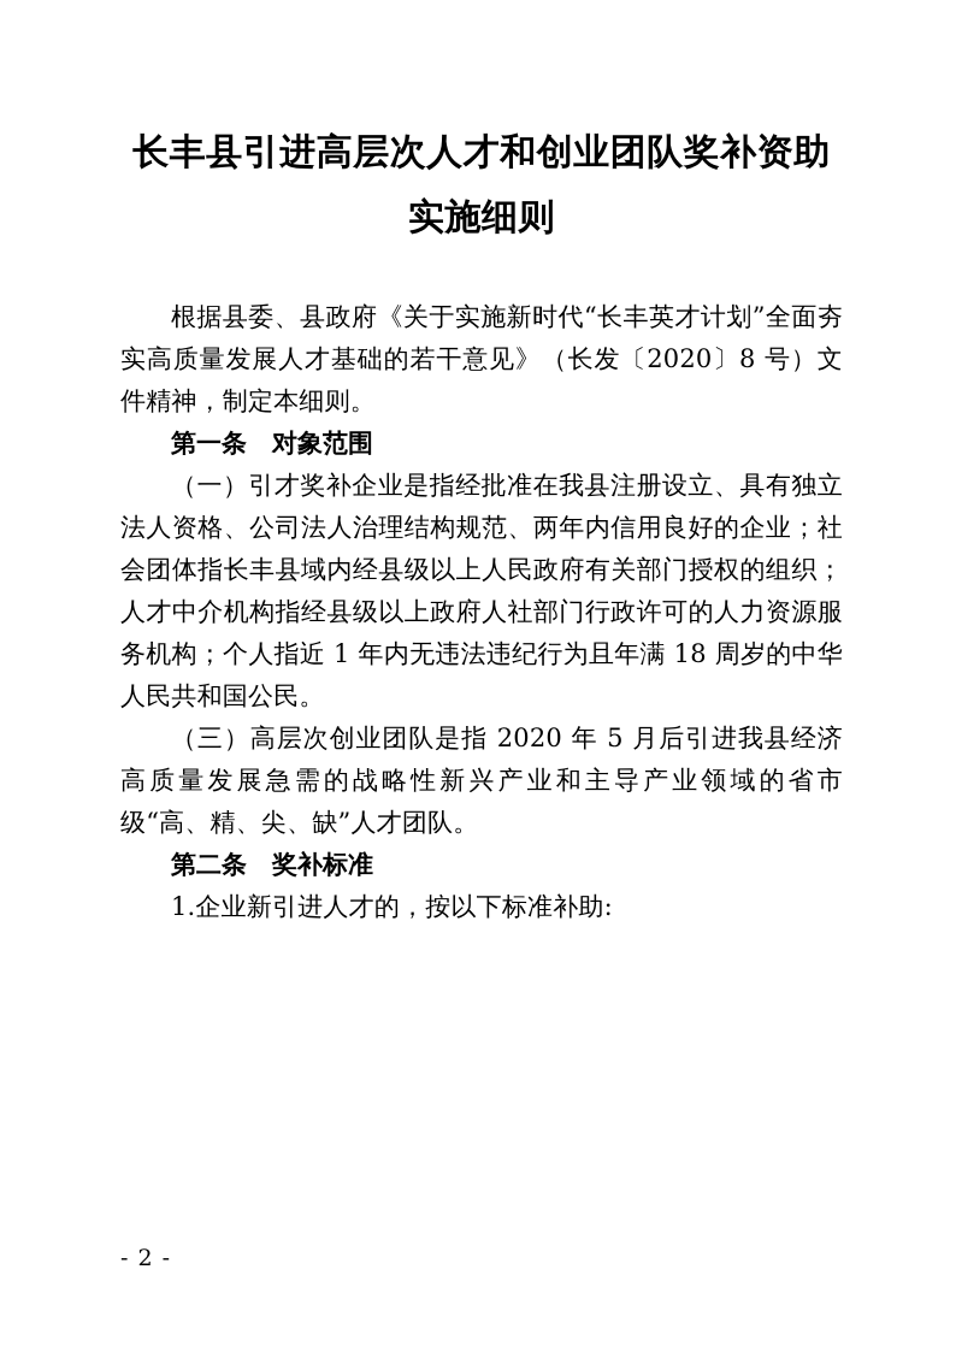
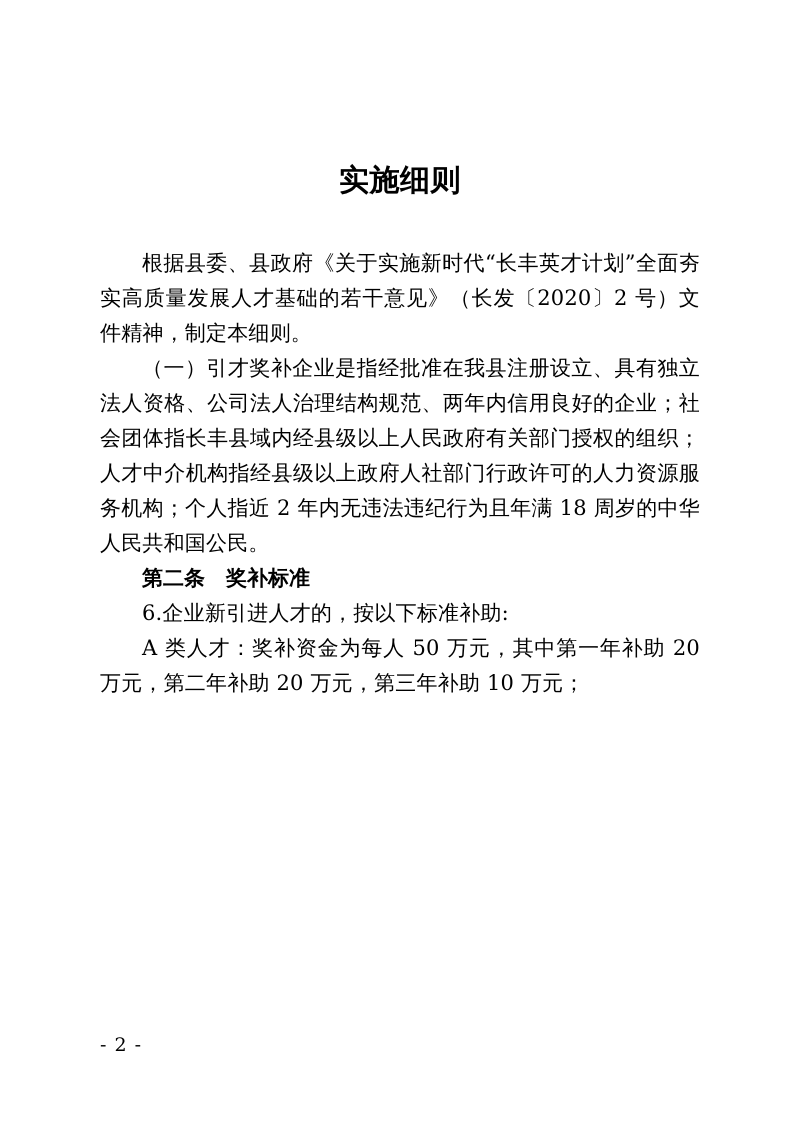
- 长丰县引进高层次人才和创业团队奖补资助
  实施细则
- 根据县委、县政府《关于实施新时代“长丰英才计划”全面夯实高质量发展人才基础的若干意见》（长发〔2020〕8 号）文件精神，制定本细则。
+ 根据县委、县政府《关于实施新时代“长丰英才计划”全面夯实高质量发展人才基础的若干意见》（长发〔2020〕2 号）文件精神，制定本细则。
- 第一条 对象范围
- （一）引才奖补企业是指经批准在我县注册设立、具有独立法人资格、公司法人治理结构规范、两年内信用良好的企业；社会团体指长丰县域内经县级以上人民政府有关部门授权的组织；人才中介机构指经县级以上政府人社部门行政许可的人力资源服务机构；个人指近 1 年内无违法违纪行为且年满 18 周岁的中华人民共和国公民。
+ （一）引才奖补企业是指经批准在我县注册设立、具有独立法人资格、公司法人治理结构规范、两年内信用良好的企业；社会团体指长丰县域内经县级以上人民政府有关部门授权的组织；人才中介机构指经县级以上政府人社部门行政许可的人力资源服务机构；个人指近 2 年内无违法违纪行为且年满 18 周岁的中华人民共和国公民。
- （三）高层次创业团队是指 2020 年 5 月后引进我县经济高质量发展急需的战略性新兴产业和主导产业领域的省市级“高、精、尖、缺”人才团队。
  第二条 奖补标准
- 1.企业新引进人才的，按以下标准补助:
+ 6.企业新引进人才的，按以下标准补助:
+ A 类人才：奖补资金为每人 50 万元，其中第一年补助 20 万元，第二年补助 20 万元，第三年补助 10 万元；
  - 2 -
